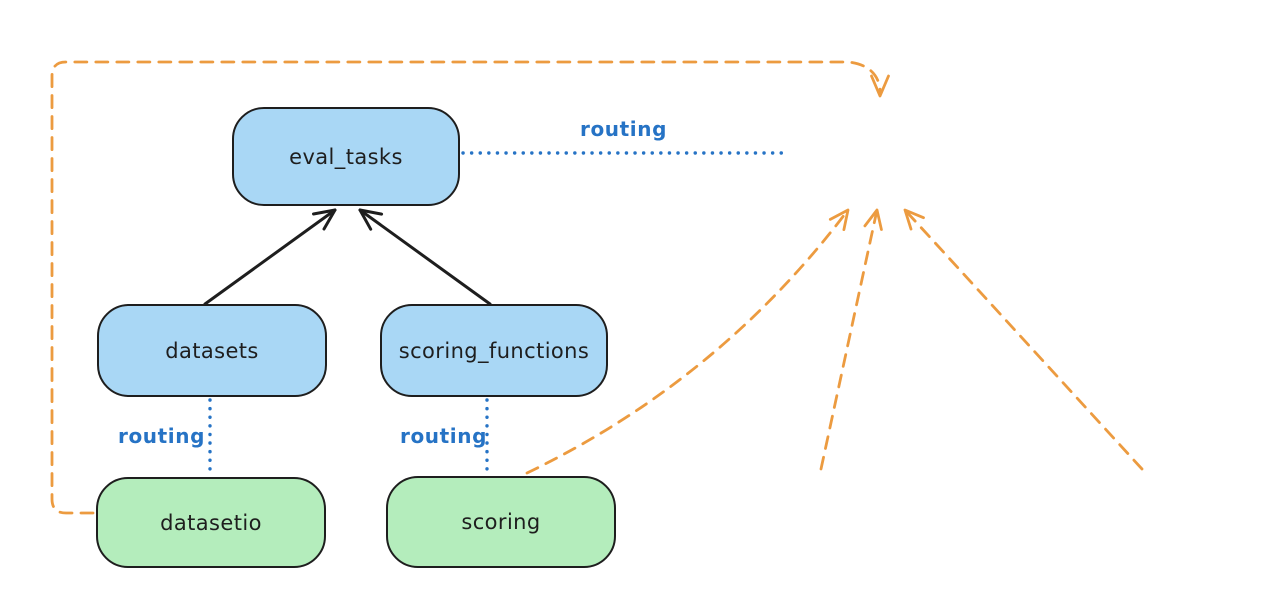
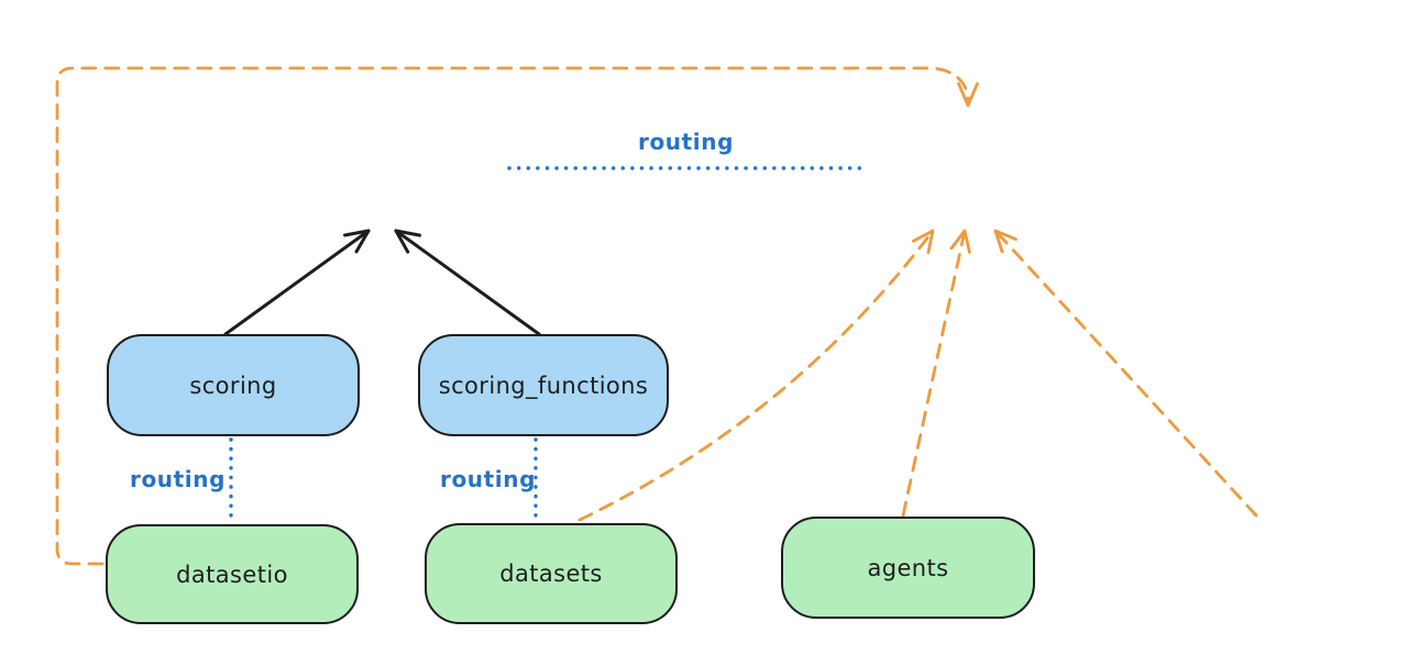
- eval_tasks
- datasets
+ scoring
  scoring_functions
  datasetio
- scoring
+ datasets
+ agents
  routing
  routing
  routing
